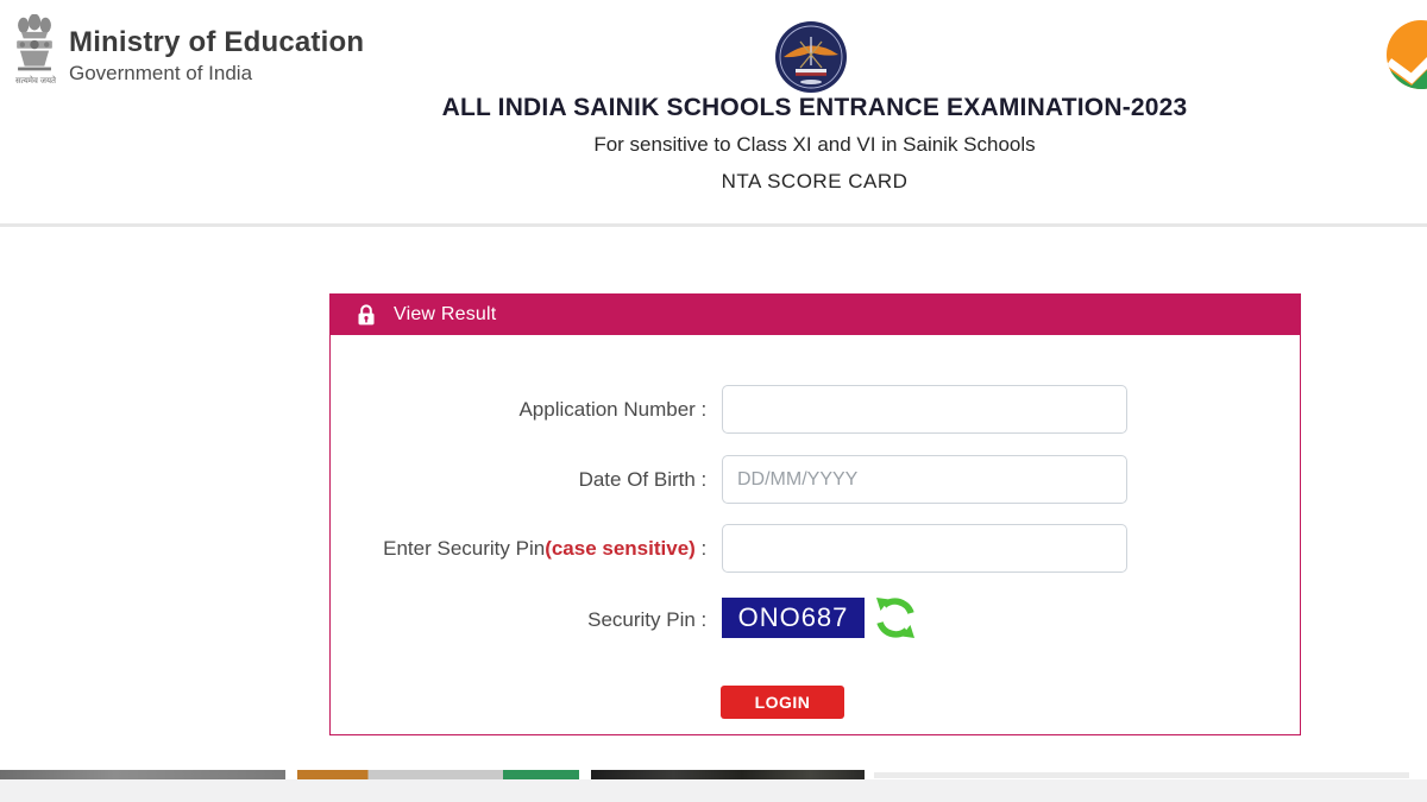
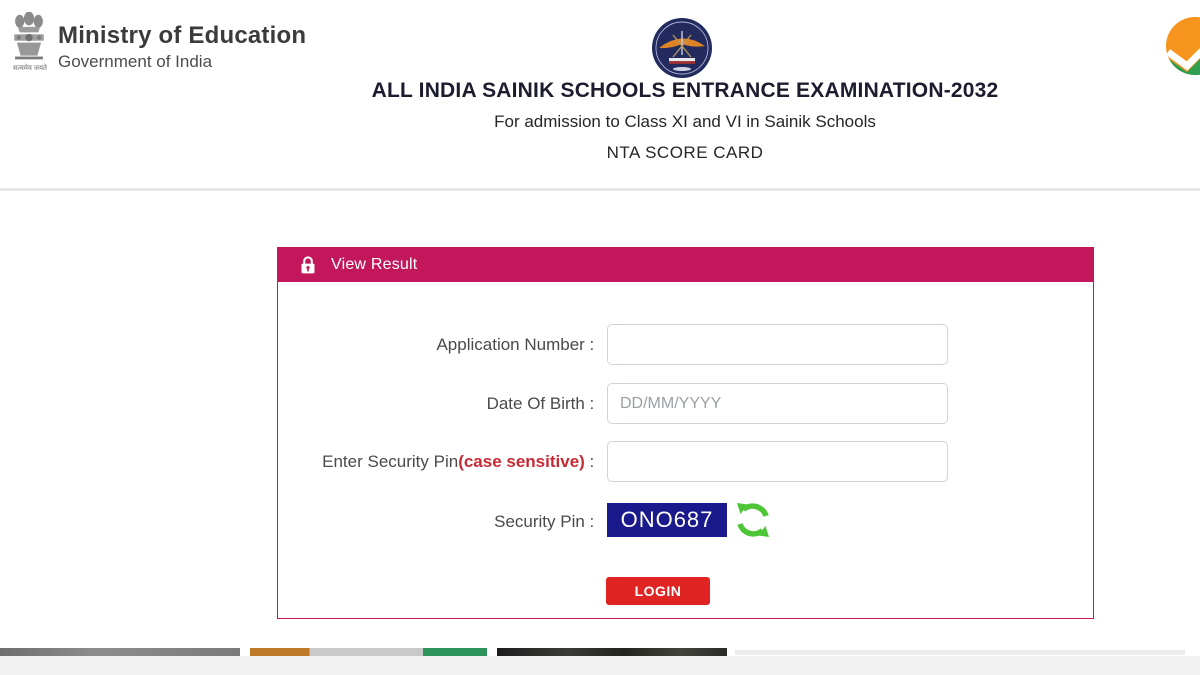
  Ministry of Education
  Government of India
- ALL INDIA SAINIK SCHOOLS ENTRANCE EXAMINATION-2023
+ ALL INDIA SAINIK SCHOOLS ENTRANCE EXAMINATION-2032
- For sensitive to Class XI and VI in Sainik Schools
+ For admission to Class XI and VI in Sainik Schools
  NTA SCORE CARD
  View Result
  Application Number :
  Date Of Birth :
  DD/MM/YYYY
  Enter Security Pin
  (case sensitive)
  :
  Security Pin :
  ONO687
  LOGIN
